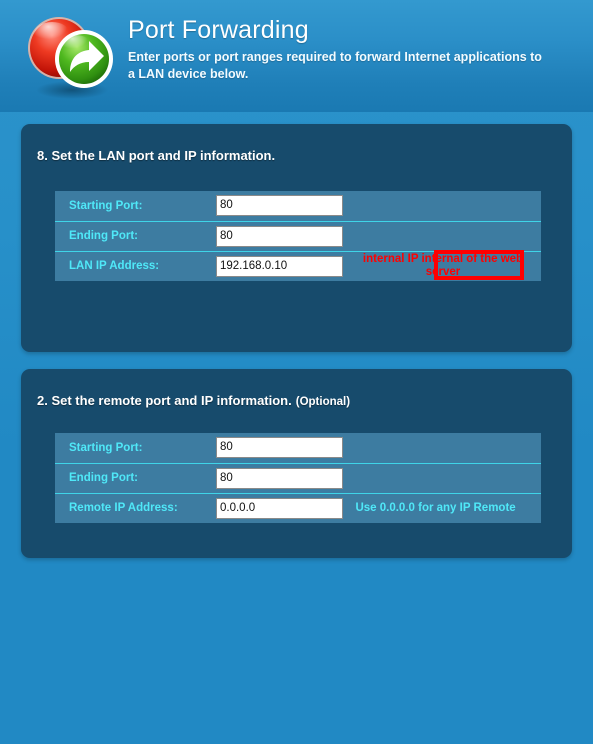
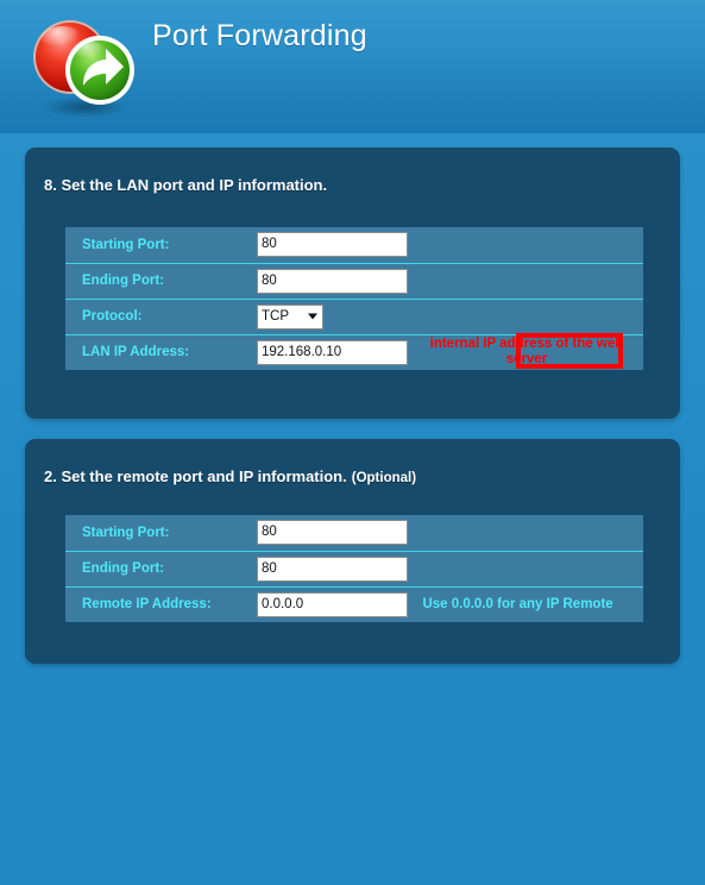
  Port Forwarding
- Enter ports or port ranges required to forward Internet applications to a LAN device below.
  8. Set the LAN port and IP information.
  Starting Port:	80
  Ending Port:	80
+ Protocol:	TCP
- LAN IP Address:	192.168.0.10 internal IP internal of the web server
+ LAN IP Address:	192.168.0.10 internal IP address of the web server
  2. Set the remote port and IP information. (Optional)
  Starting Port:	80
  Ending Port:	80
  Remote IP Address:	0.0.0.0 Use 0.0.0.0 for any IP Remote
